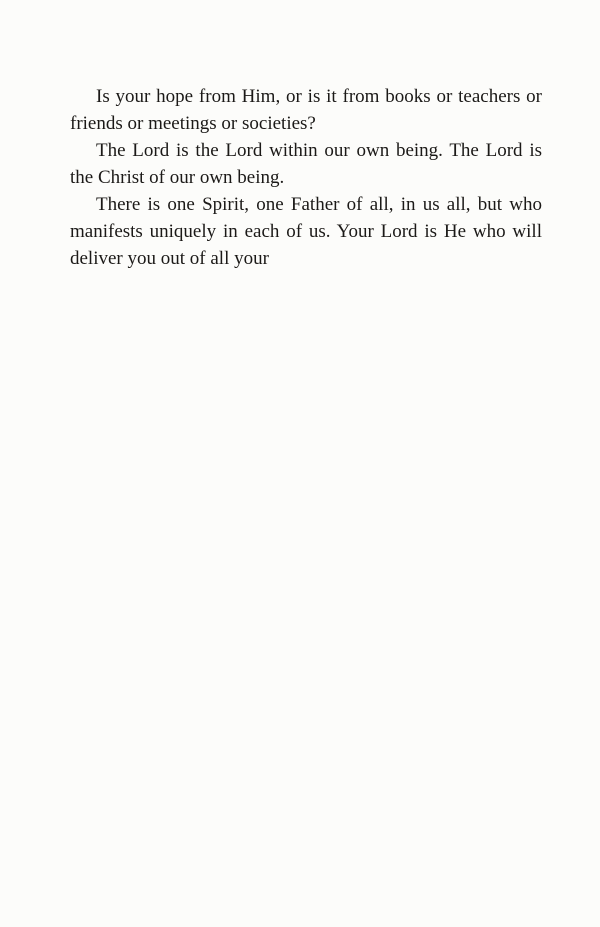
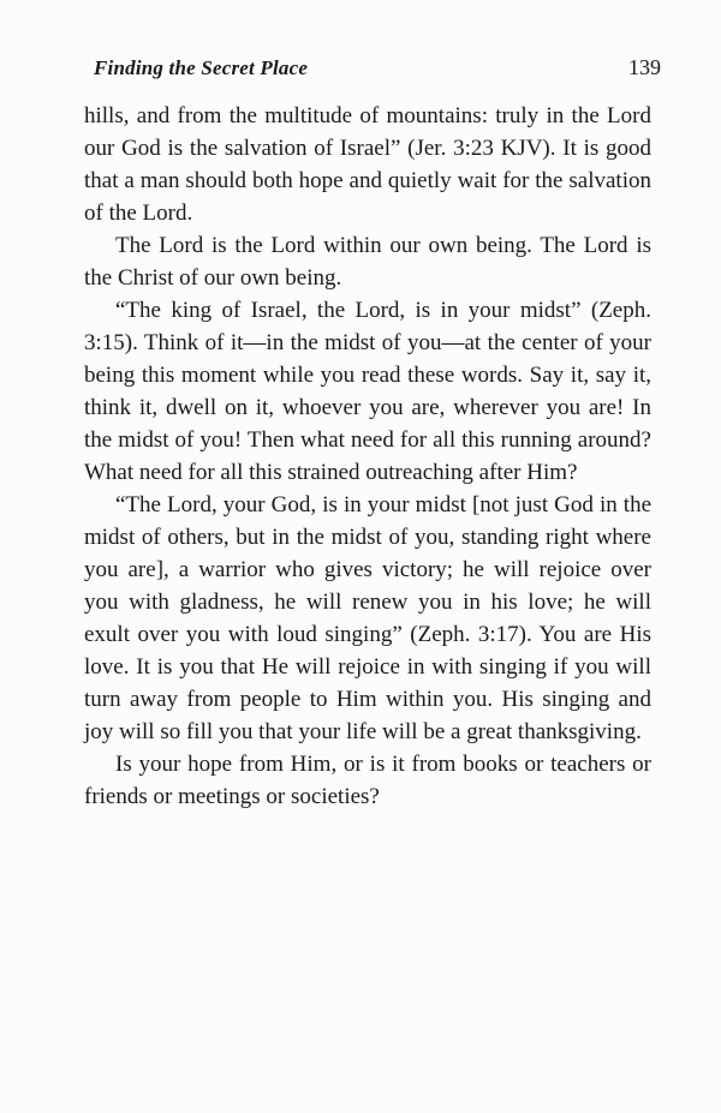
+ Finding the Secret Place
+ 139
+ hills, and from the multitude of mountains: truly in the Lord our God is the salvation of Israel” (Jer. 3:23 KJV). It is good that a man should both hope and quietly wait for the salvation of the Lord.
- Is your hope from Him, or is it from books or teachers or friends or meetings or societies?
+ The Lord is the Lord within our own being. The Lord is the Christ of our own being.
+ “The king of Israel, the Lord, is in your midst” (Zeph. 3:15). Think of it—in the midst of you—at the center of your being this moment while you read these words. Say it, say it, think it, dwell on it, whoever you are, wherever you are! In the midst of you! Then what need for all this running around? What need for all this strained outreaching after Him?
+ “The Lord, your God, is in your midst [not just God in the midst of others, but in the midst of you, standing right where you are], a warrior who gives victory; he will rejoice over you with gladness, he will renew you in his love; he will exult over you with loud singing” (Zeph. 3:17). You are His love. It is you that He will rejoice in with singing if you will turn away from people to Him within you. His singing and joy will so fill you that your life will be a great thanksgiving.
- The Lord is the Lord within our own being. The Lord is the Christ of our own being.
+ Is your hope from Him, or is it from books or teachers or friends or meetings or societies?
- There is one Spirit, one Father of all, in us all, but who manifests uniquely in each of us. Your Lord is He who will deliver you out of all your
